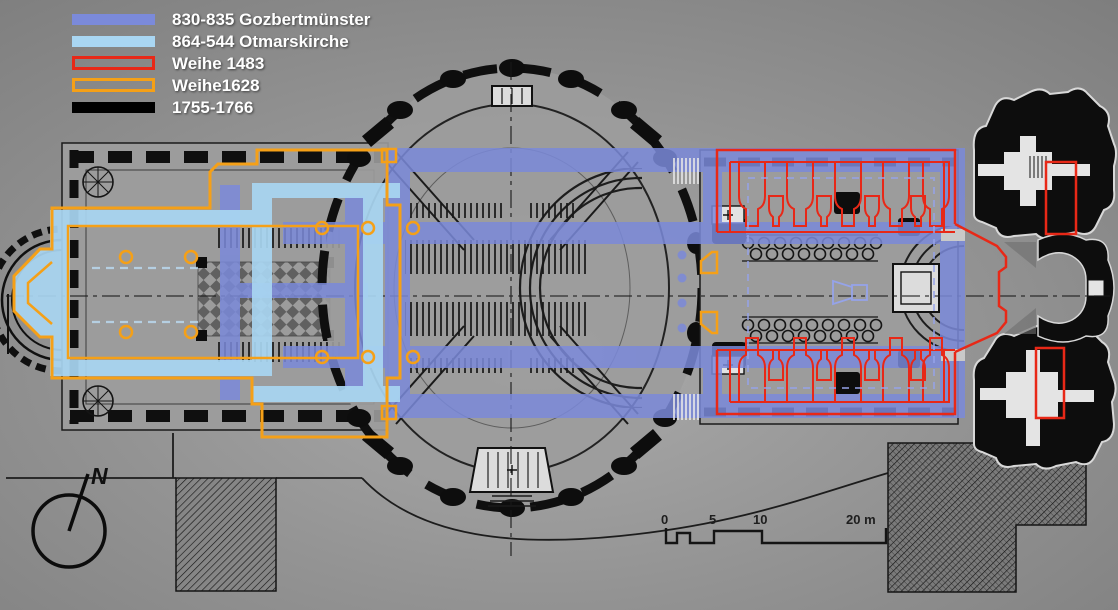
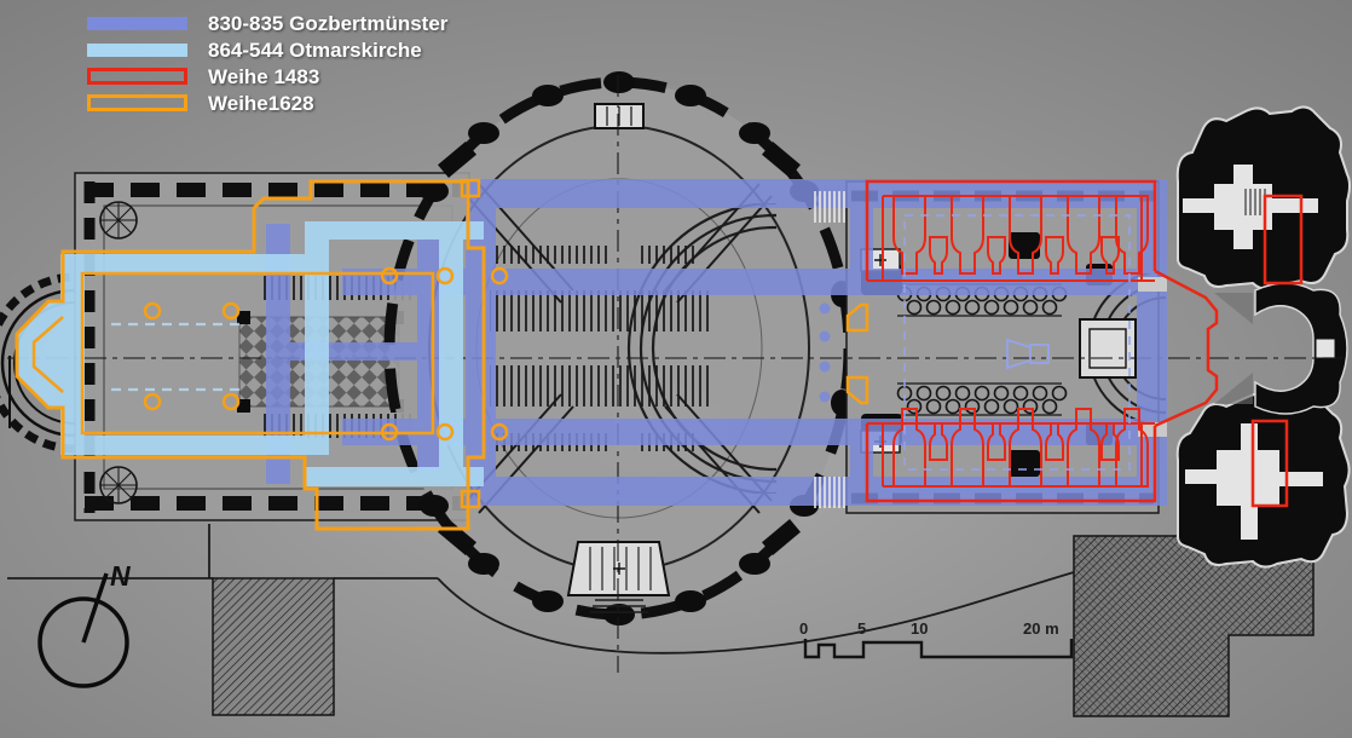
  0
  5
  10
  20 m
  N
  830-835 Gozbertmünster
  864-544 Otmarskirche
  Weihe 1483
  Weihe1628
- 1755-1766
